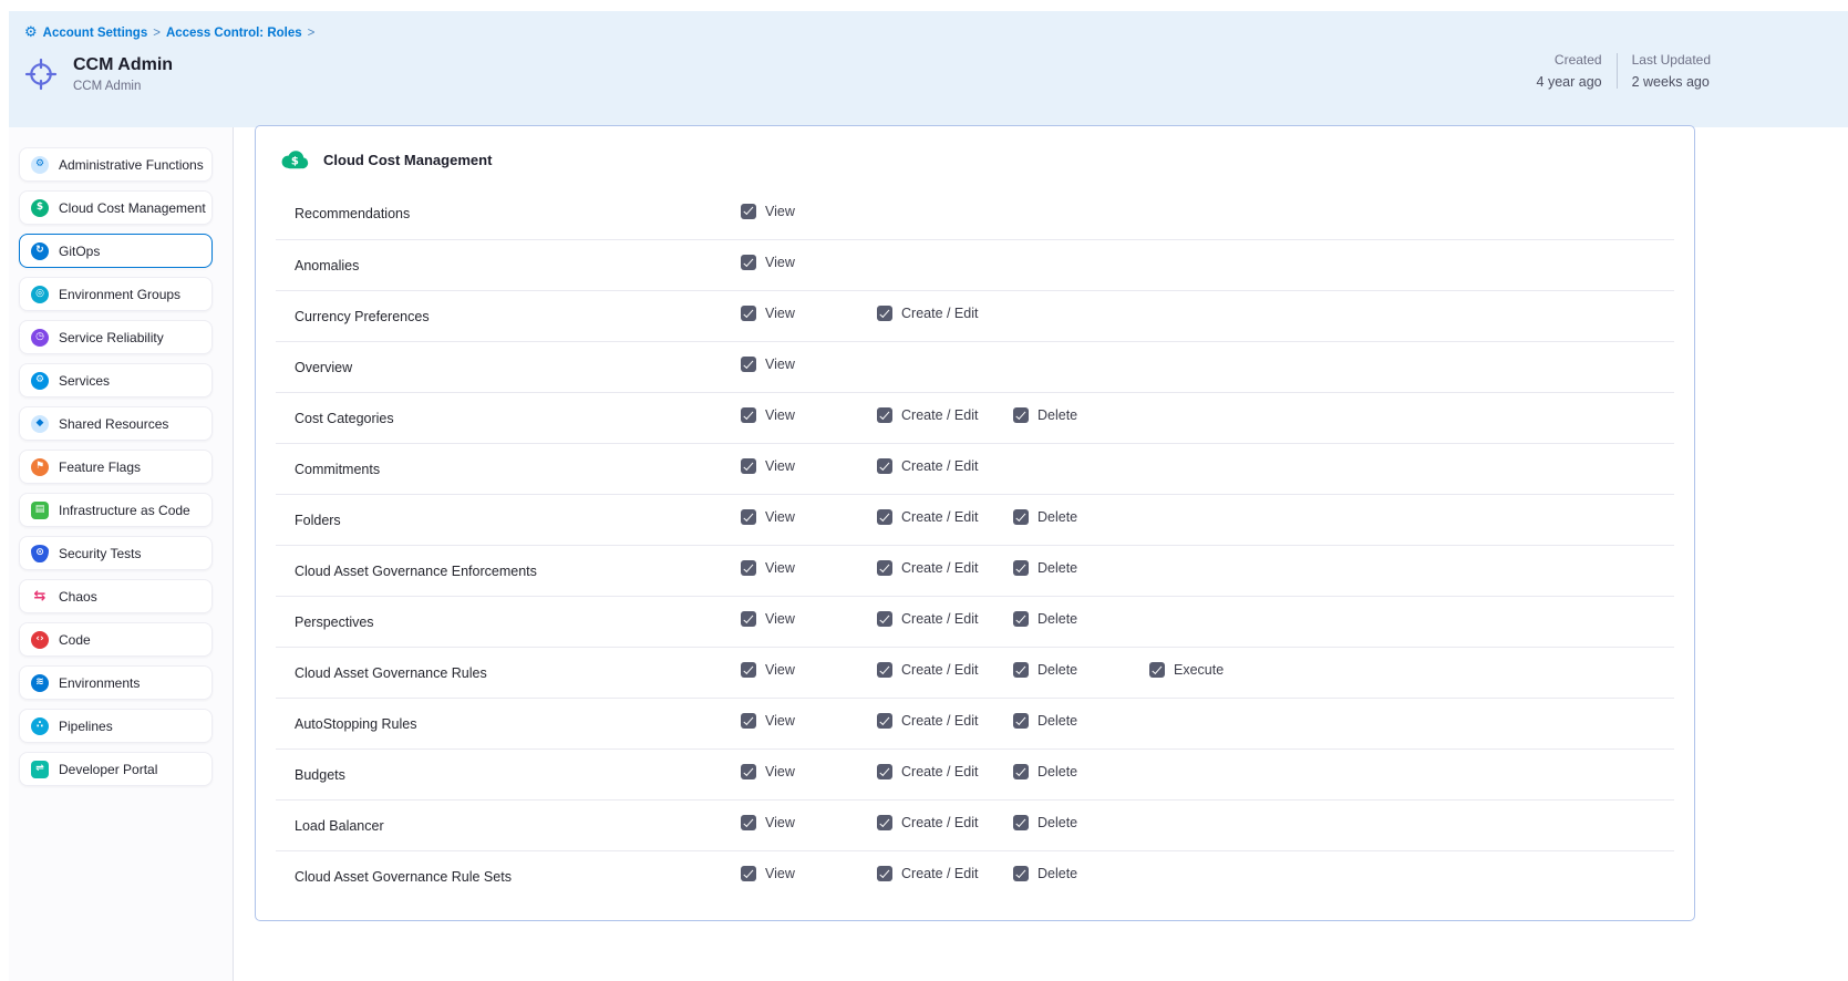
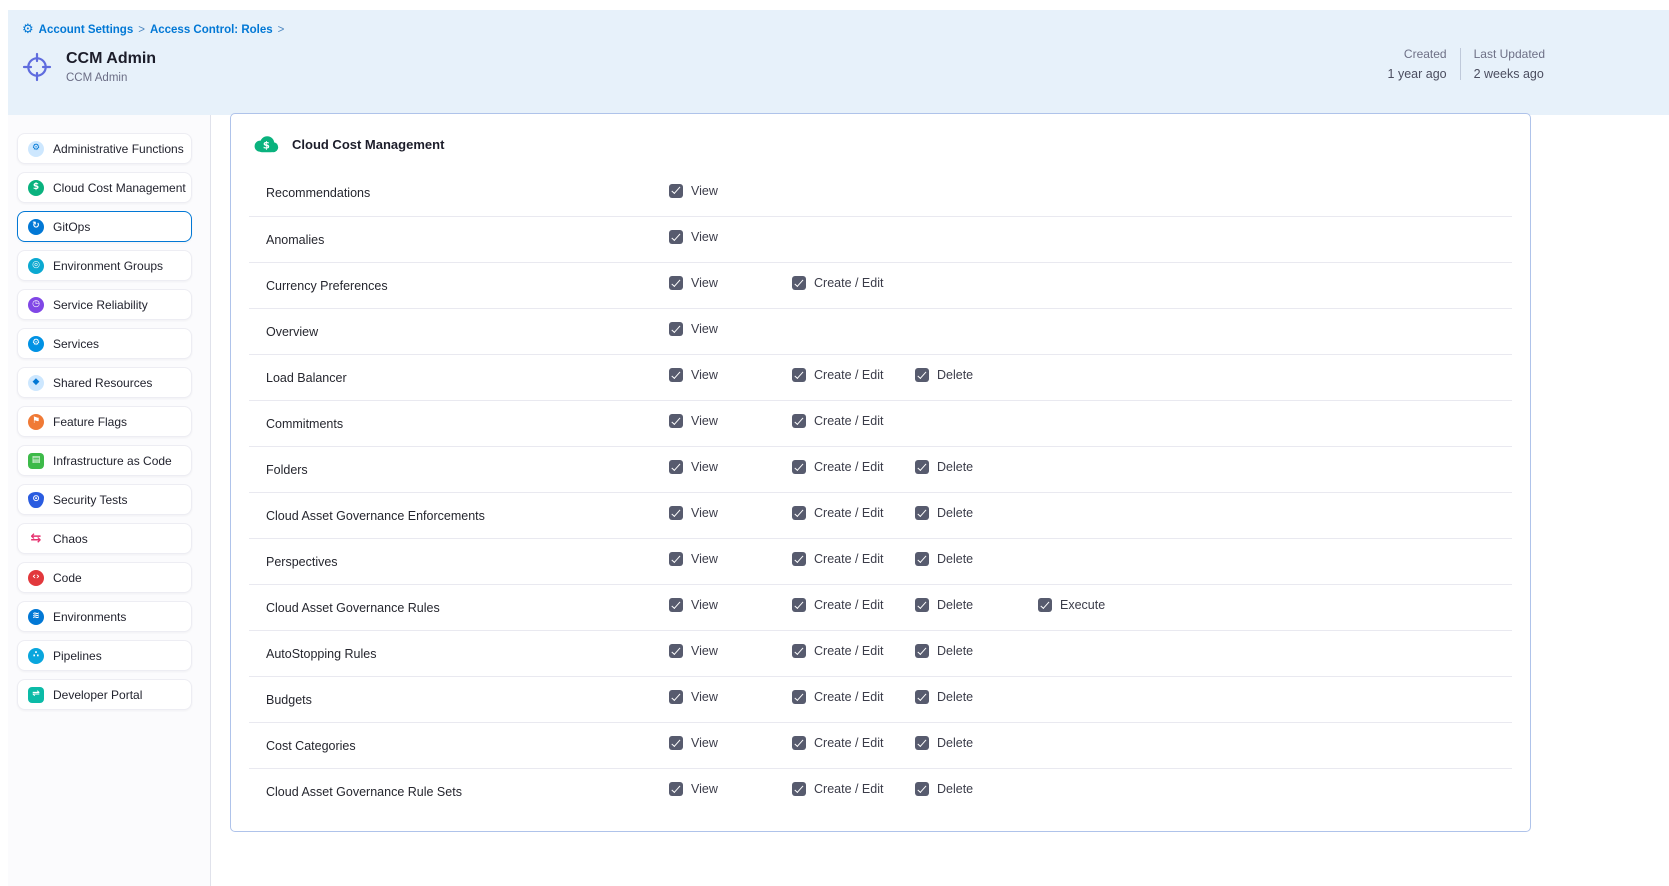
  ⚙
  Account Settings
  >
  Access Control: Roles
  >
  CCM Admin
  CCM Admin
  Created
- 4 year ago
+ 1 year ago
  Last Updated
  2 weeks ago
  ⚙
  Administrative Functions
  $
  Cloud Cost Management
  ↻
  GitOps
  ◎
  Environment Groups
  ◷
  Service Reliability
  ⚙
  Services
  ◆
  Shared Resources
  ⚑
  Feature Flags
  ▤
  Infrastructure as Code
  ⊙
  Security Tests
  ⇆
  Chaos
  ‹›
  Code
  ≋
  Environments
  ∴
  Pipelines
  ⇌
  Developer Portal
  $
  Cloud Cost Management
  Recommendations
  View
  Anomalies
  View
  Currency Preferences
  View
  Create / Edit
  Overview
  View
- Cost Categories
+ Load Balancer
  View
  Create / Edit
  Delete
  Commitments
  View
  Create / Edit
  Folders
  View
  Create / Edit
  Delete
  Cloud Asset Governance Enforcements
  View
  Create / Edit
  Delete
  Perspectives
  View
  Create / Edit
  Delete
  Cloud Asset Governance Rules
  View
  Create / Edit
  Delete
  Execute
  AutoStopping Rules
  View
  Create / Edit
  Delete
  Budgets
  View
  Create / Edit
  Delete
- Load Balancer
+ Cost Categories
  View
  Create / Edit
  Delete
  Cloud Asset Governance Rule Sets
  View
  Create / Edit
  Delete
